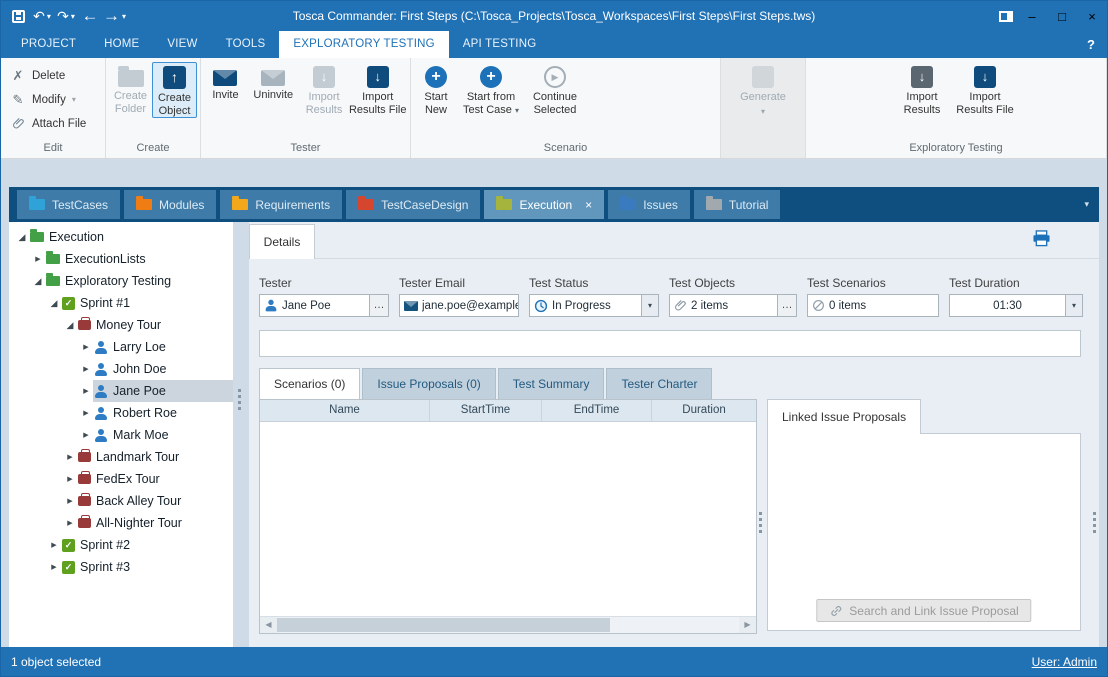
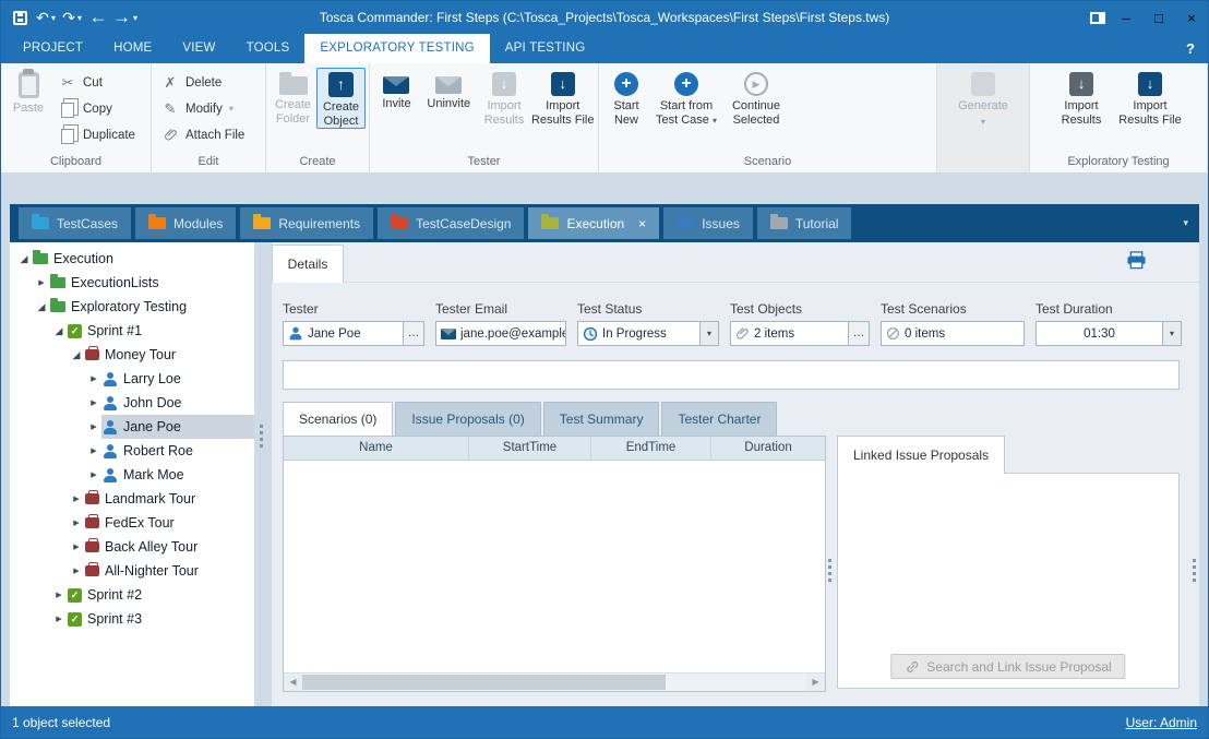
  ↶
  ▾
  ↷
  ▾
  ←
  →
  ▾
  Tosca Commander: First Steps (C:\Tosca_Projects\Tosca_Workspaces\First Steps\First Steps.tws)
  –
  □
  ×
  PROJECT
  HOME
  VIEW
  TOOLS
  EXPLORATORY TESTING
  API TESTING
  ?
+ Paste
+ ✂
+ Cut
+ Copy
+ Duplicate
+ Clipboard
  ✗
  Delete
  ✎
  Modify
  ▾
  Attach File
  Edit
  Create Folder
  ↑
  Create Object
  Create
  Invite
  Uninvite
  ↓
  Import Results
  ↓
  Import Results File
  Tester
  +
  Start New
  +
  Start from Test Case ▾
  ▶
  Continue Selected
  Scenario
  Generate
  ▾
  ↓
  Import Results
  ↓
  Import Results File
  Exploratory Testing
  TestCases
  Modules
  Requirements
  TestCaseDesign
  Execution
  ×
  Issues
  Tutorial
  ▾
  ◢
  Execution
  ExecutionLists
  ◢
  Exploratory Testing
  ◢
  ✓
  Sprint #1
  ◢
  Money Tour
  Larry Loe
  John Doe
  Jane Poe
  Robert Roe
  Mark Moe
  Landmark Tour
  FedEx Tour
  Back Alley Tour
  All-Nighter Tour
  ✓
  Sprint #2
  ✓
  Sprint #3
  Details
  Tester
  Tester Email
  Test Status
  Test Objects
  Test Scenarios
  Test Duration
  Jane Poe
  …
  jane.poe@exampl
  In Progress
  ▾
  2 items
  …
  0 items
  01:30
  ▾
  Scenarios (0)
  Issue Proposals (0)
  Test Summary
  Tester Charter
  Name
  StartTime
  EndTime
  Duration
  ◀
  ▶
  Linked Issue Proposals
  Search and Link Issue Proposal
  1 object selected
  User: Admin
